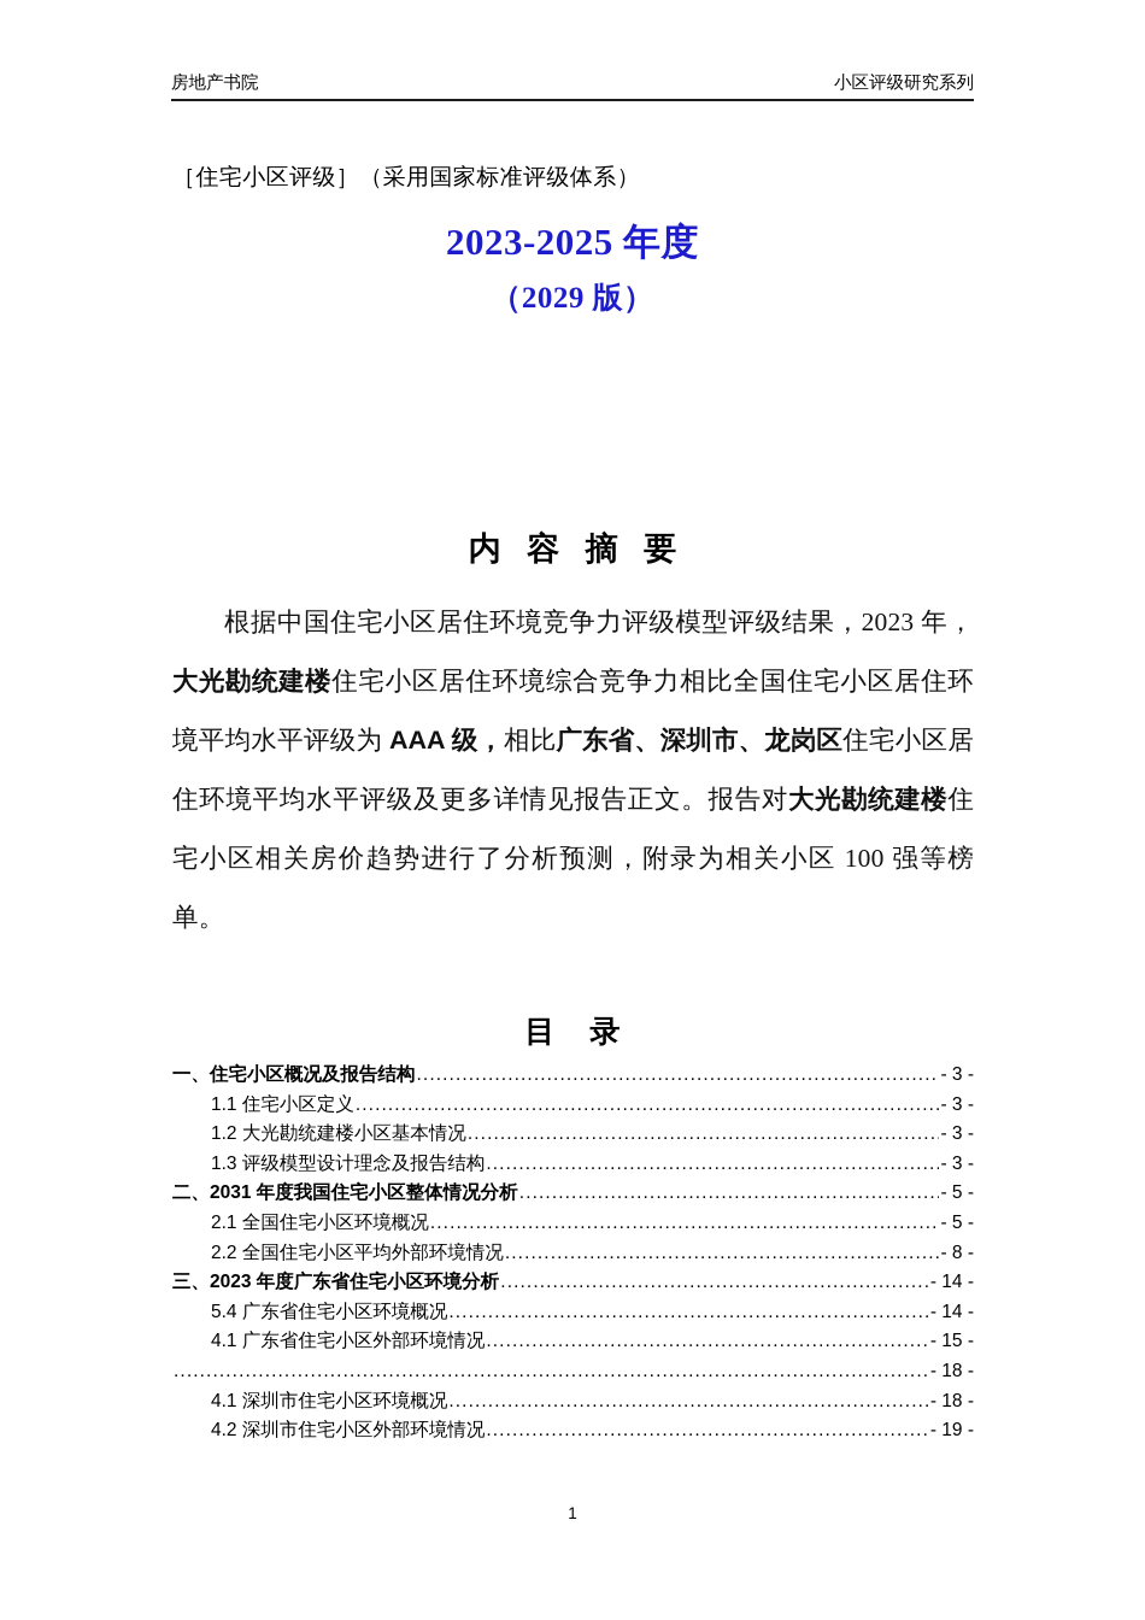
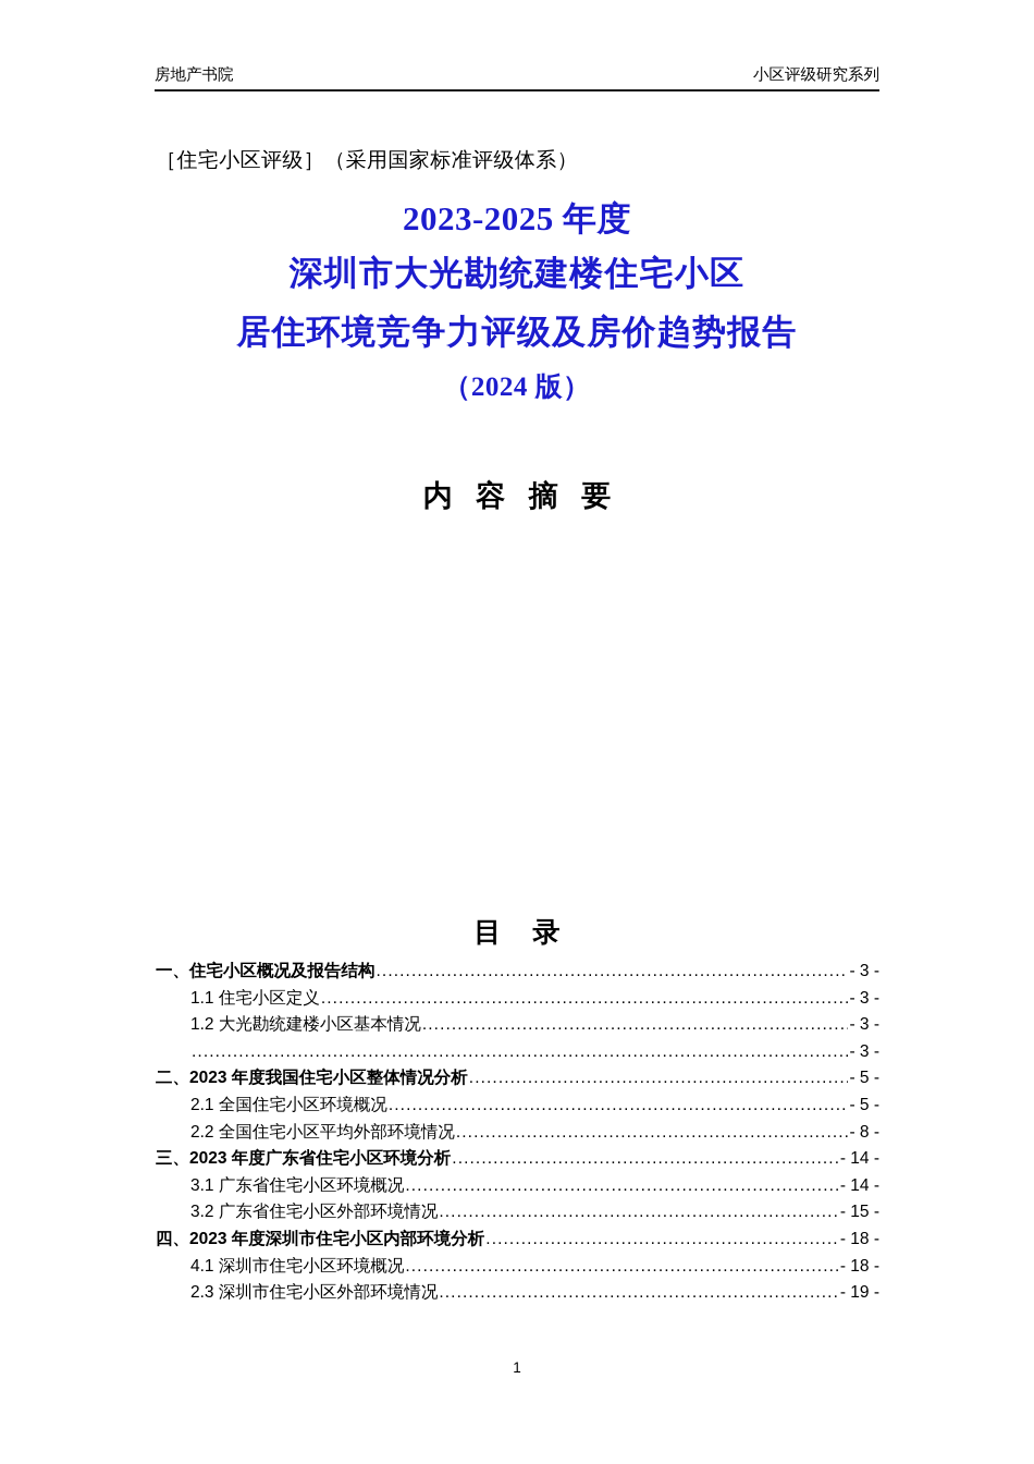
  房地产书院
  小区评级研究系列
  ［住宅小区评级］（采用国家标准评级体系）
  2023-2025 年度
+ 深圳市大光勘统建楼住宅小区
+ 居住环境竞争力评级及房价趋势报告
- （2029 版）
+ （2024 版）
  内 容 摘 要
- 根据中国住宅小区居住环境竞争力评级模型评级结果，2023 年，大光勘统建楼住宅小区居住环境综合竞争力相比全国住宅小区居住环境平均水平评级为 AAA 级，相比广东省、深圳市、龙岗区住宅小区居住环境平均水平评级及更多详情见报告正文。报告对大光勘统建楼住宅小区相关房价趋势进行了分析预测，附录为相关小区 100 强等榜单。
  目 录
  一、住宅小区概况及报告结构
  - 3 -
  1.1 住宅小区定义
  - 3 -
  1.2 大光勘统建楼小区基本情况
  - 3 -
- 1.3 评级模型设计理念及报告结构
  - 3 -
- 二、2031 年度我国住宅小区整体情况分析
+ 二、2023 年度我国住宅小区整体情况分析
  - 5 -
  2.1 全国住宅小区环境概况
  - 5 -
  2.2 全国住宅小区平均外部环境情况
  - 8 -
  三、2023 年度广东省住宅小区环境分析
  - 14 -
- 5.4 广东省住宅小区环境概况
+ 3.1 广东省住宅小区环境概况
  - 14 -
- 4.1 广东省住宅小区外部环境情况
+ 3.2 广东省住宅小区外部环境情况
  - 15 -
+ 四、2023 年度深圳市住宅小区内部环境分析
  - 18 -
  4.1 深圳市住宅小区环境概况
  - 18 -
- 4.2 深圳市住宅小区外部环境情况
+ 2.3 深圳市住宅小区外部环境情况
  - 19 -
  1
